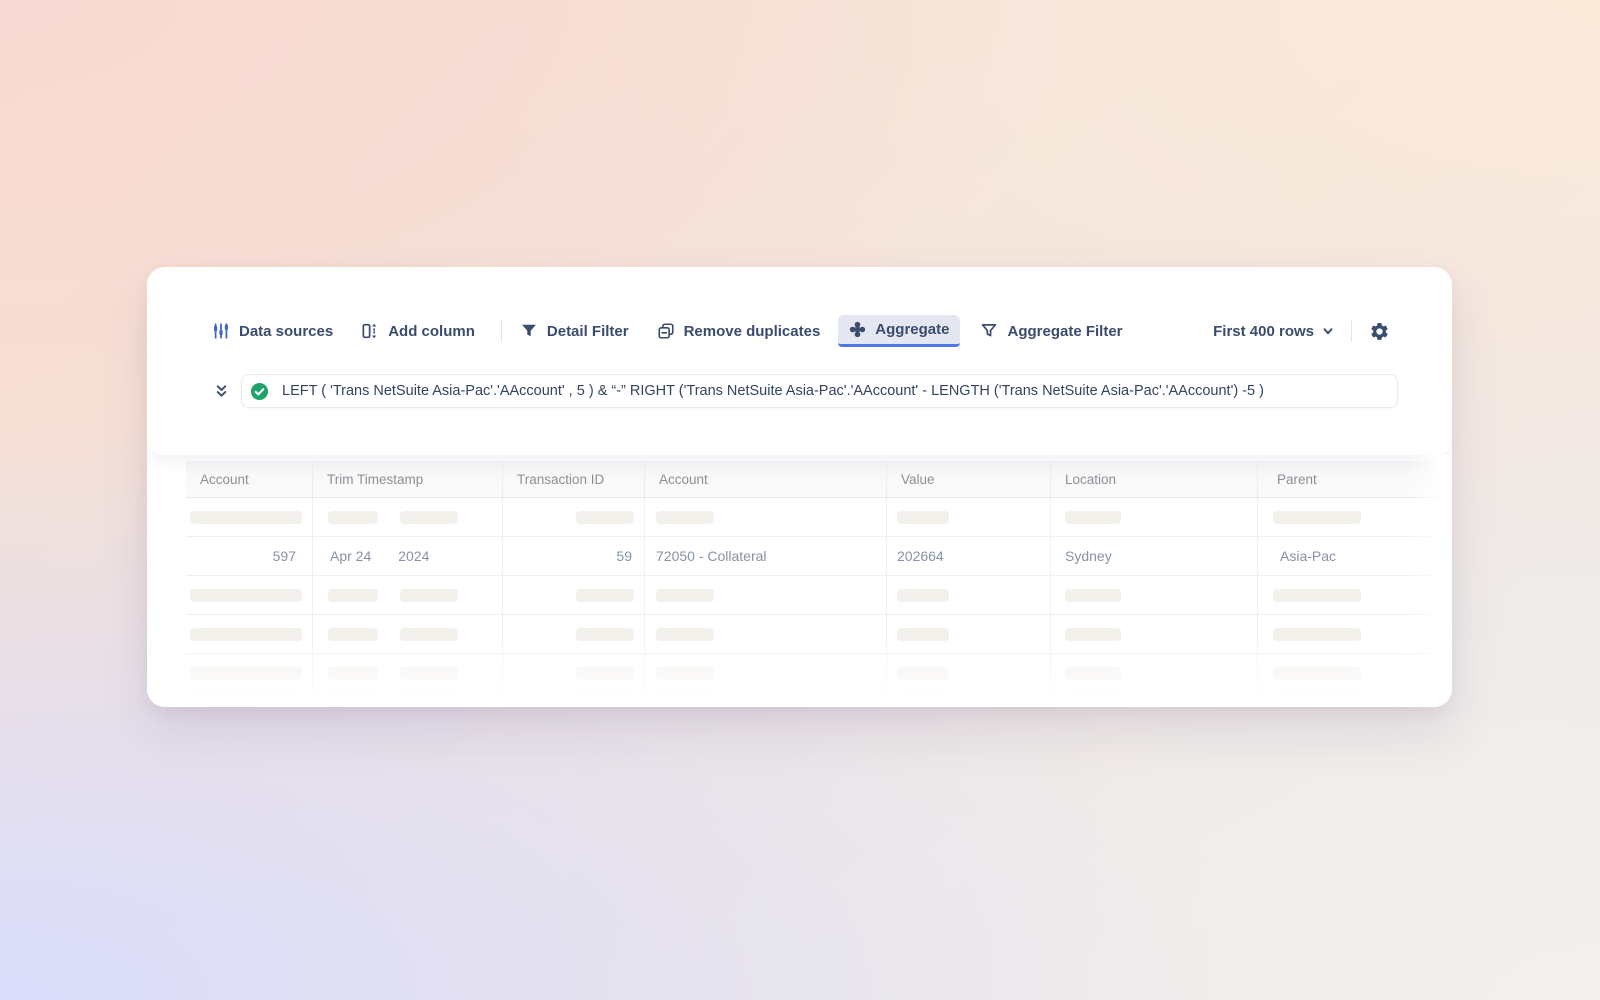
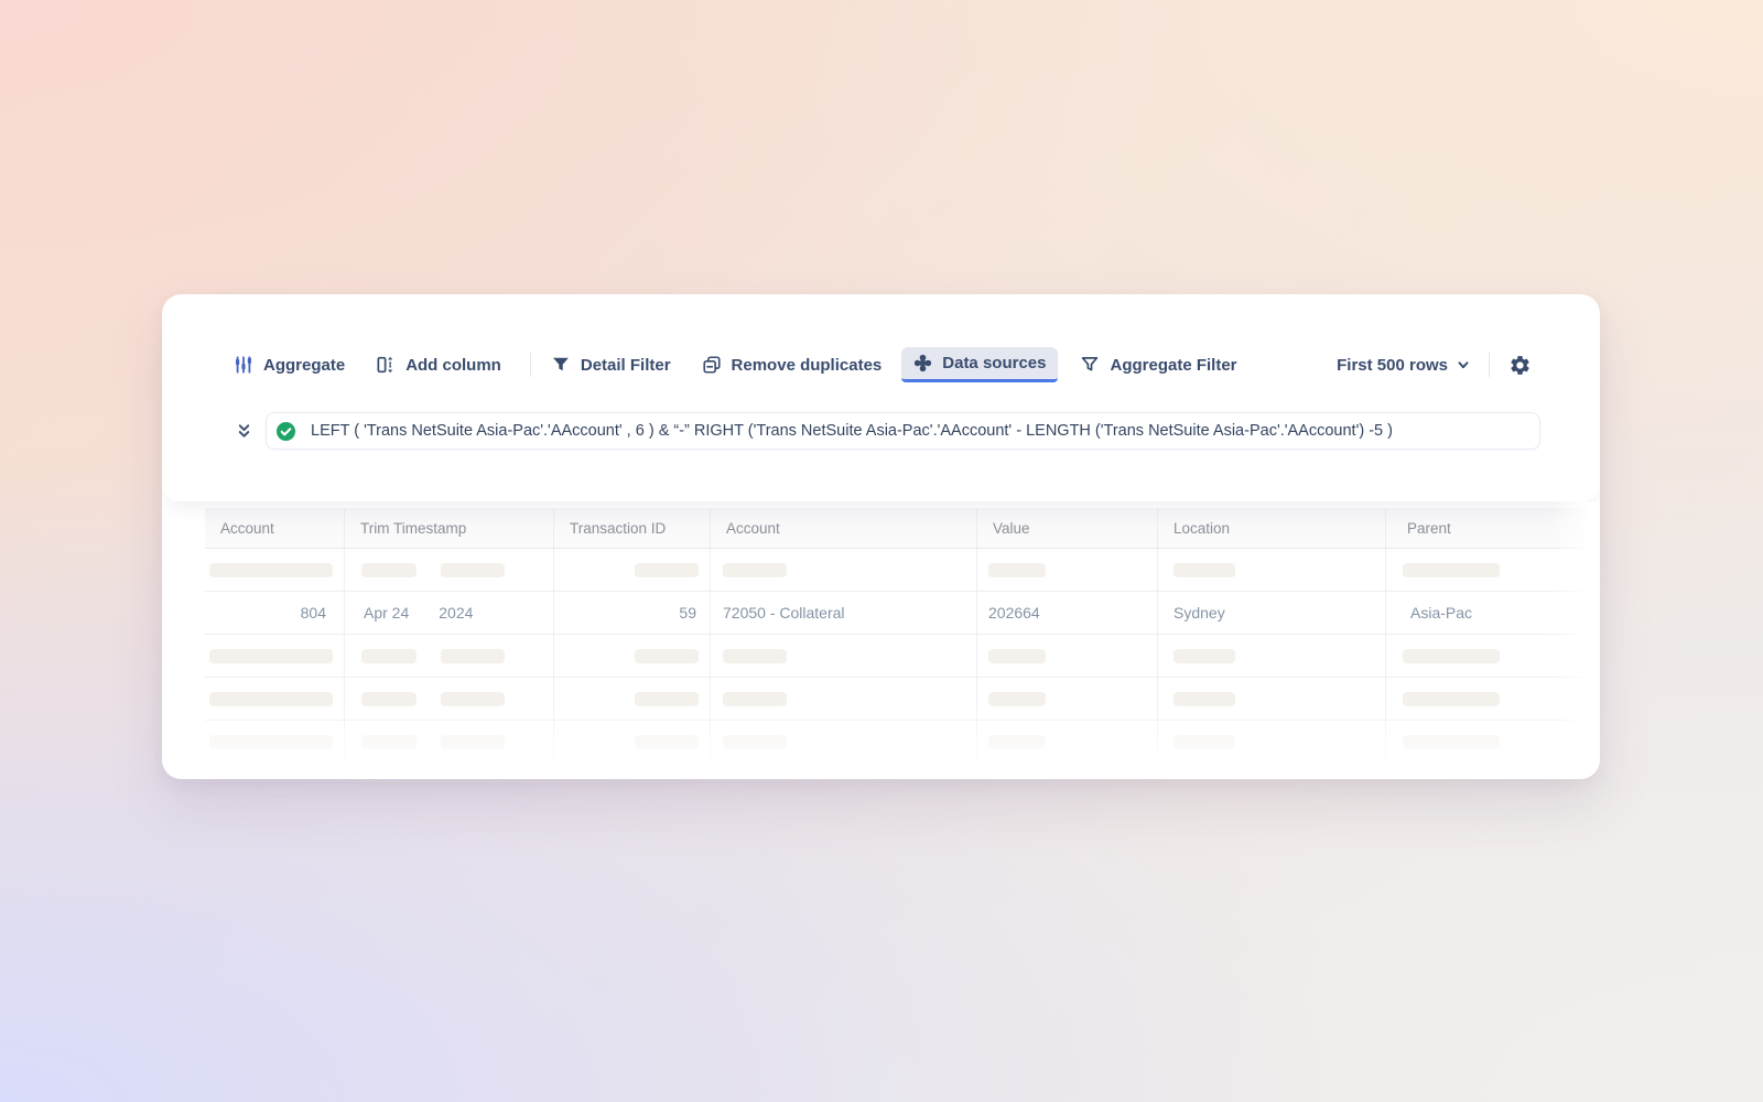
- Data sources
+ Aggregate
  Add column
  Detail Filter
  Remove duplicates
- Aggregate
+ Data sources
  Aggregate Filter
- First 400 rows
+ First 500 rows
- LEFT ( 'Trans NetSuite Asia-Pac'.'AAccount' , 5 ) & “-” RIGHT ('Trans NetSuite Asia-Pac'.'AAccount' - LENGTH ('Trans NetSuite Asia-Pac'.'AAccount') -5 )
+ LEFT ( 'Trans NetSuite Asia-Pac'.'AAccount' , 6 ) & “-” RIGHT ('Trans NetSuite Asia-Pac'.'AAccount' - LENGTH ('Trans NetSuite Asia-Pac'.'AAccount') -5 )
  Account
  Trim Timestamp
  Transaction ID
  Account
  Value
  Location
  Parent
- 597
+ 804
  Apr 24
  2024
  59
  72050 - Collateral
  202664
  Sydney
  Asia-Pac
